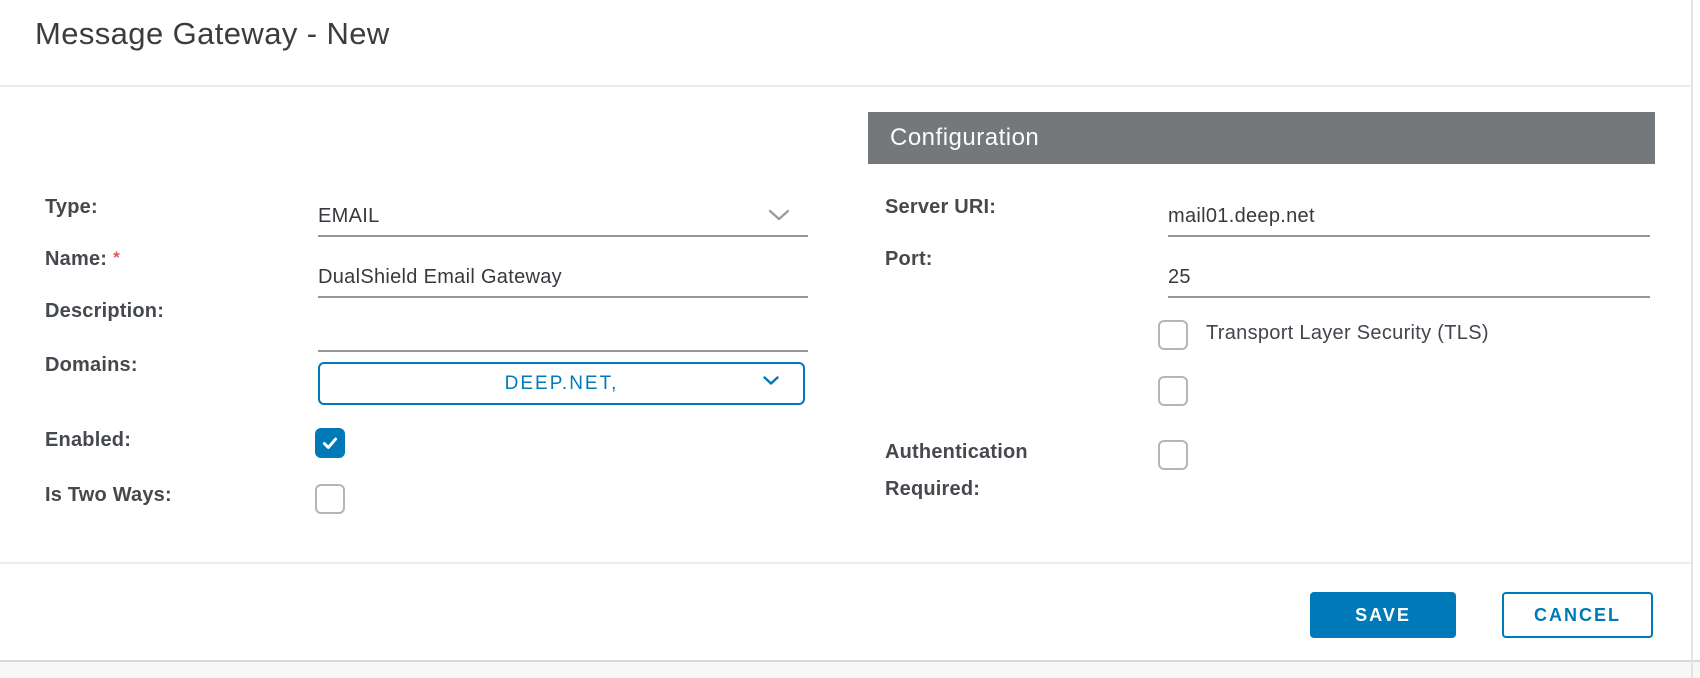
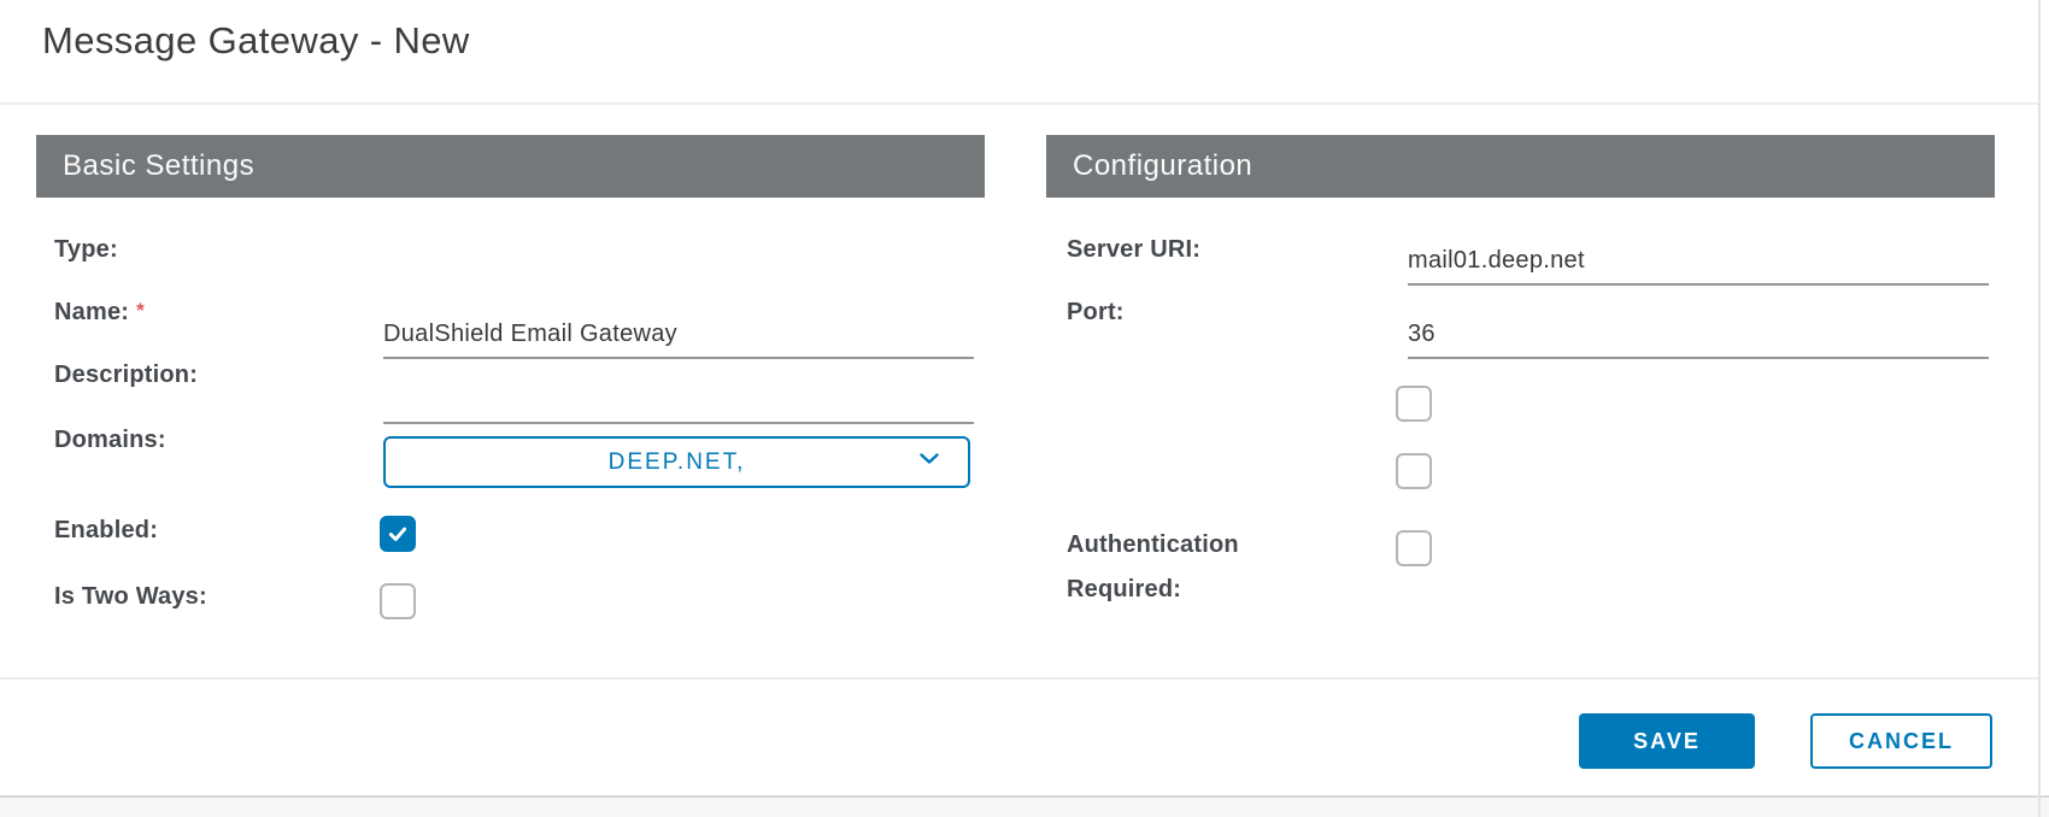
  Message Gateway - New
+ Basic Settings
  Type:
- EMAIL
  Name: *
  DualShield Email Gateway
  Description:
  Domains:
  DEEP.NET,
  Enabled:
  Is Two Ways:
  Configuration
  Server URI:
  mail01.deep.net
  Port:
- 25
+ 36
- Transport Layer Security (TLS)
  Authentication Required:
  SAVE
  CANCEL
